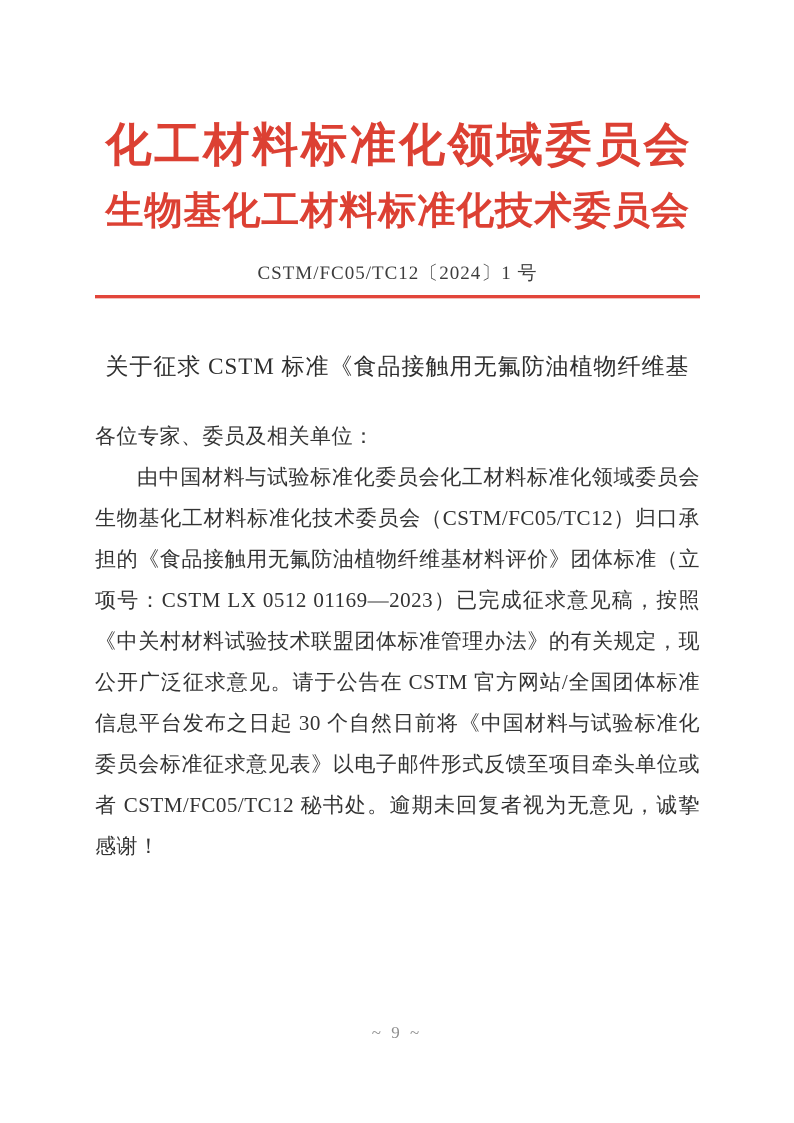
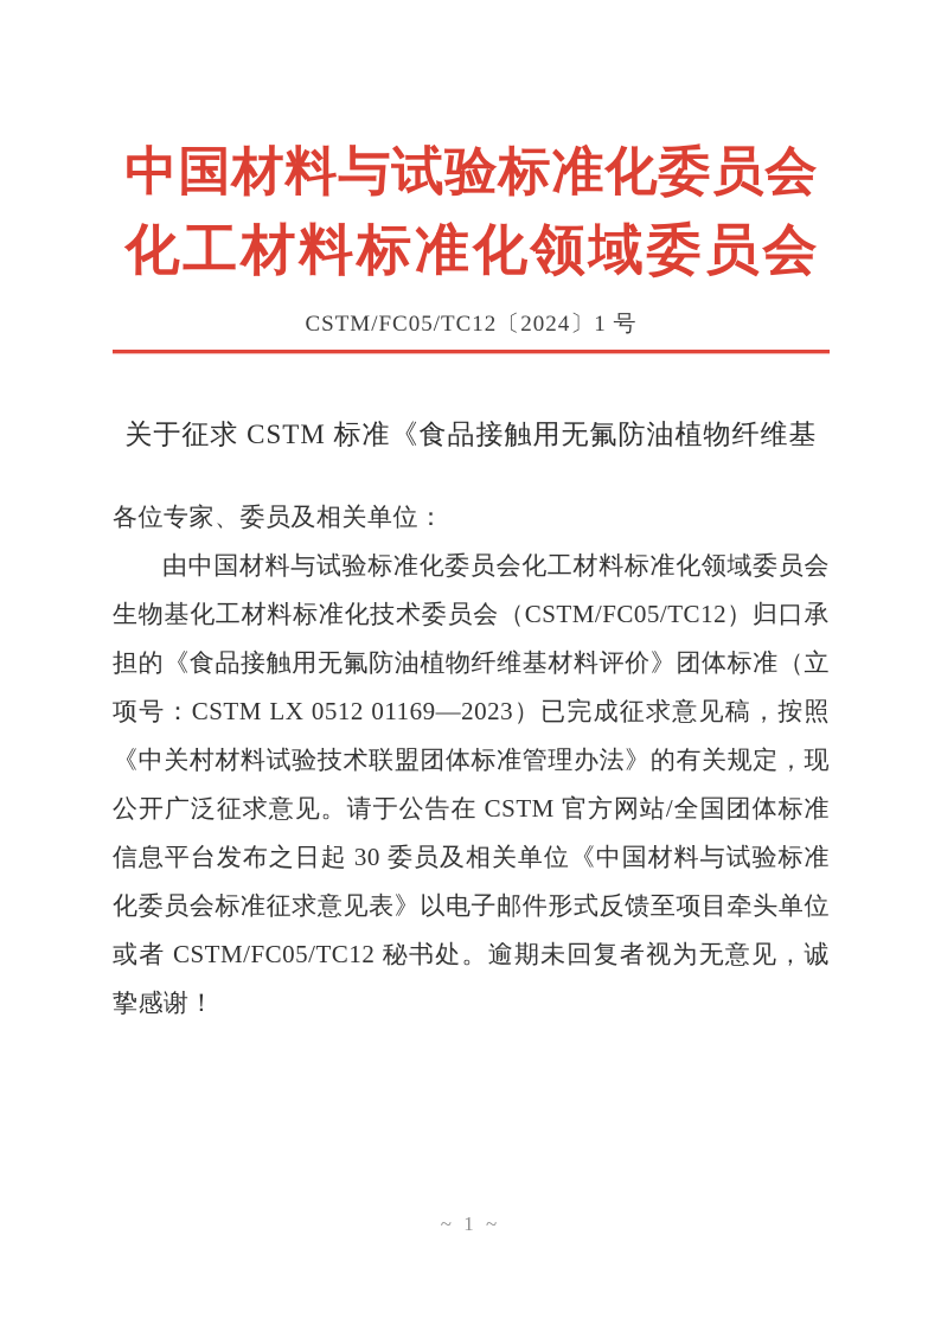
+ 中国材料与试验标准化委员会
  化工材料标准化领域委员会
- 生物基化工材料标准化技术委员会
  CSTM/FC05/TC12〔2024〕1 号
  关于征求 CSTM 标准《食品接触用无氟防油植物纤维基
  各位专家、委员及相关单位：
- 由中国材料与试验标准化委员会化工材料标准化领域委员会生物基化工材料标准化技术委员会（CSTM/FC05/TC12）归口承担的《食品接触用无氟防油植物纤维基材料评价》团体标准（立项号：CSTM LX 0512 01169—2023）已完成征求意见稿，按照《中关村材料试验技术联盟团体标准管理办法》的有关规定，现公开广泛征求意见。请于公告在 CSTM 官方网站/全国团体标准信息平台发布之日起 30 个自然日前将《中国材料与试验标准化委员会标准征求意见表》以电子邮件形式反馈至项目牵头单位或者 CSTM/FC05/TC12 秘书处。逾期未回复者视为无意见，诚挚感谢！
+ 由中国材料与试验标准化委员会化工材料标准化领域委员会生物基化工材料标准化技术委员会（CSTM/FC05/TC12）归口承担的《食品接触用无氟防油植物纤维基材料评价》团体标准（立项号：CSTM LX 0512 01169—2023）已完成征求意见稿，按照《中关村材料试验技术联盟团体标准管理办法》的有关规定，现公开广泛征求意见。请于公告在 CSTM 官方网站/全国团体标准信息平台发布之日起 30 委员及相关单位《中国材料与试验标准化委员会标准征求意见表》以电子邮件形式反馈至项目牵头单位或者 CSTM/FC05/TC12 秘书处。逾期未回复者视为无意见，诚挚感谢！
- ~ 9 ~
+ ~ 1 ~
